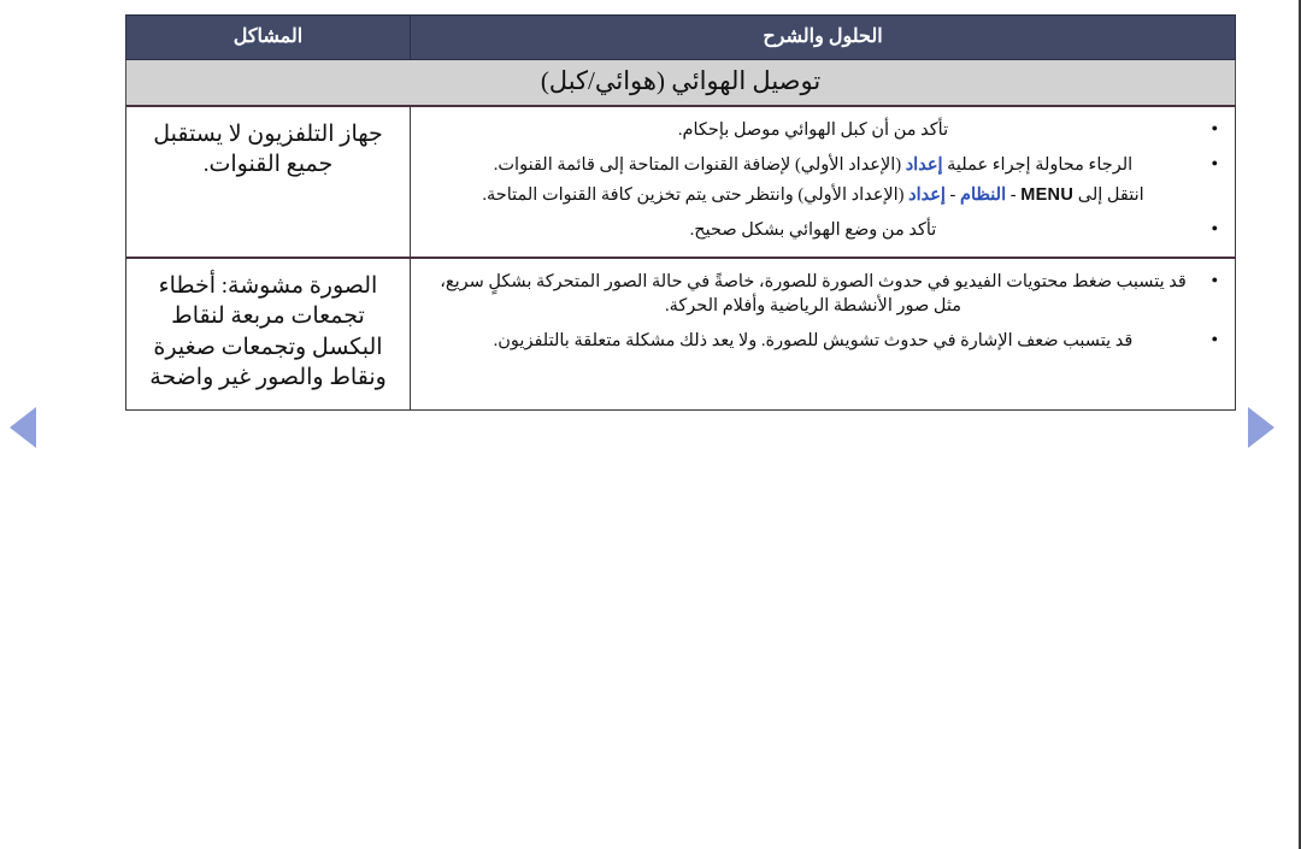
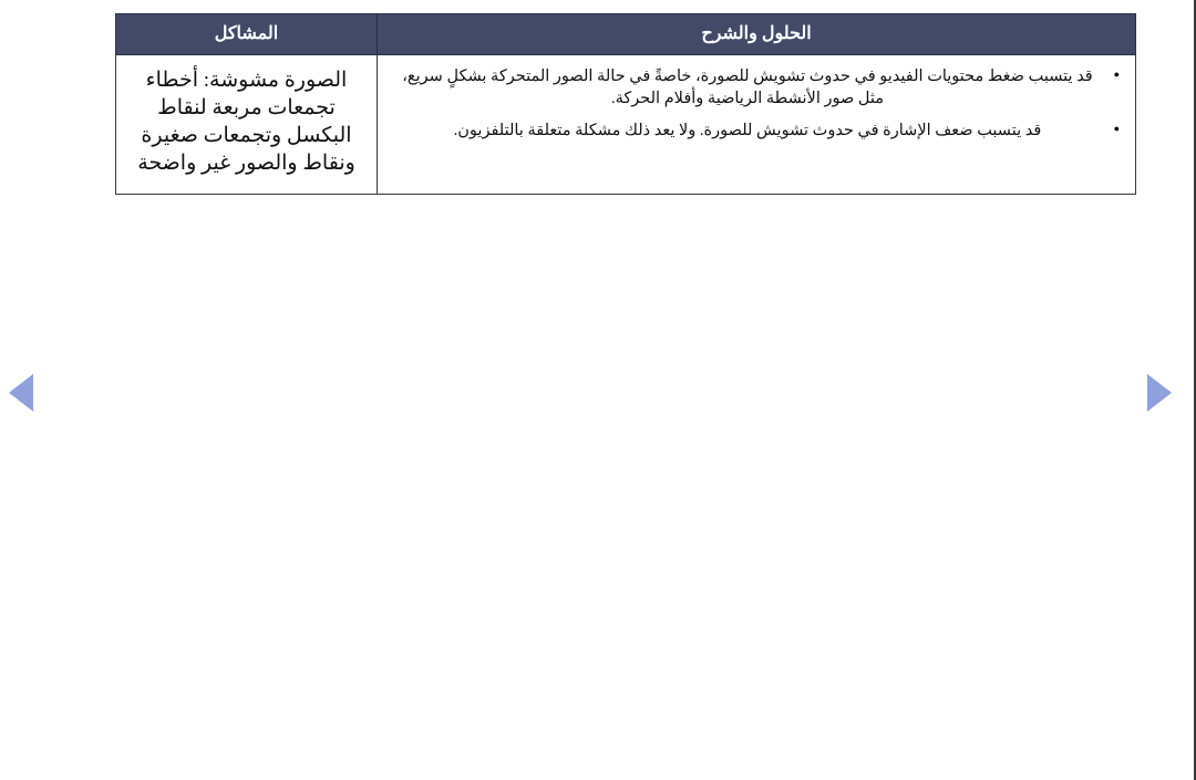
  الحلول والشرح	المشاكل
- توصيل الهوائي (هوائي/كبل)
- تأكد من أن كبل الهوائي موصل بإحكام.الرجاء محاولة إجراء عملية إعداد (الإعداد الأولي) لإضافة القنوات المتاحة إلى قائمة القنوات.انتقل إلى MENU - النظام - إعداد (الإعداد الأولي) وانتظر حتى يتم تخزين كافة القنوات المتاحة.تأكد من وضع الهوائي بشكل صحيح.	جهاز التلفزيون لا يستقبل جميع القنوات.
- قد يتسبب ضغط محتويات الفيديو في حدوث الصورة للصورة، خاصةً في حالة الصور المتحركة بشكلٍ سريع، مثل صور الأنشطة الرياضية وأفلام الحركة.قد يتسبب ضعف الإشارة في حدوث تشويش للصورة. ولا يعد ذلك مشكلة متعلقة بالتلفزيون.	الصورة مشوشة: أخطاء تجمعات مربعة لنقاط البكسل وتجمعات صغيرة ونقاط والصور غير واضحة
+ قد يتسبب ضغط محتويات الفيديو في حدوث تشويش للصورة، خاصةً في حالة الصور المتحركة بشكلٍ سريع، مثل صور الأنشطة الرياضية وأفلام الحركة.قد يتسبب ضعف الإشارة في حدوث تشويش للصورة. ولا يعد ذلك مشكلة متعلقة بالتلفزيون.	الصورة مشوشة: أخطاء تجمعات مربعة لنقاط البكسل وتجمعات صغيرة ونقاط والصور غير واضحة
